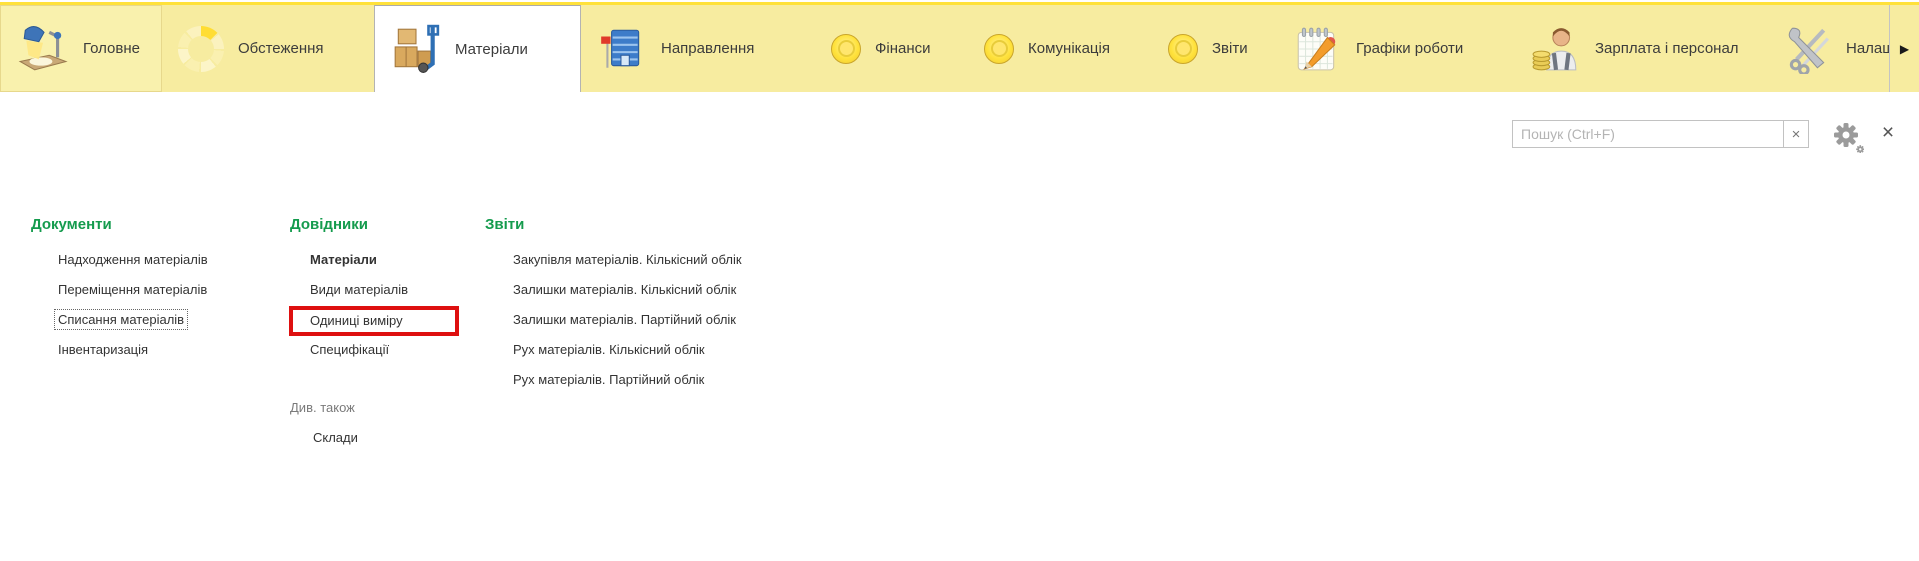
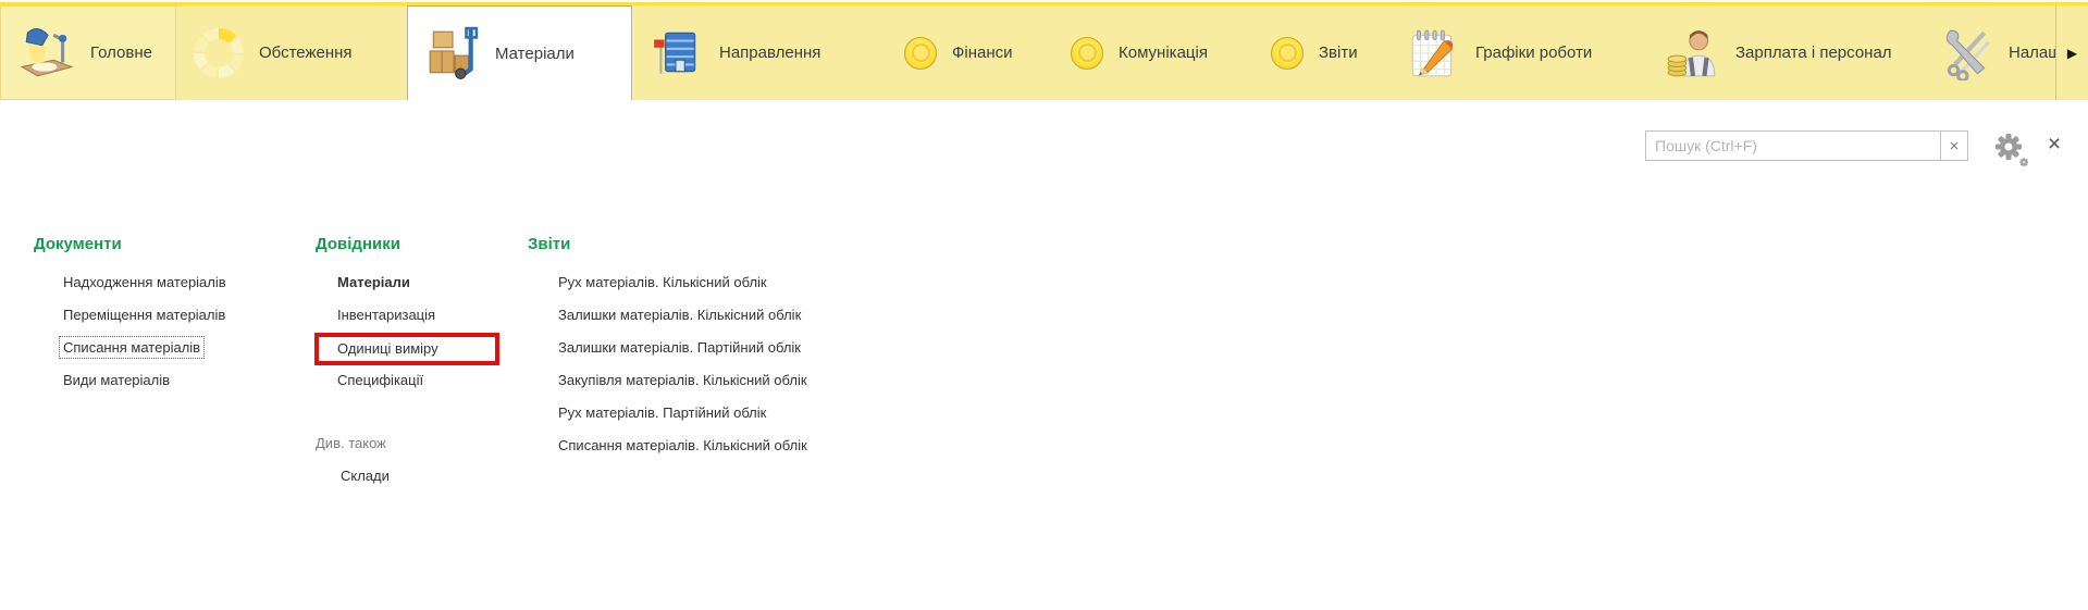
  Головне
  Обстеження
  Матеріали
  Направлення
  Фінанси
  Комунікація
  Звіти
  Графіки роботи
  Зарплата і персонал
  Налаш
  ▶
  Пошук (Ctrl+F)
  ×
  ×
  Документи
  Надходження матеріалів
  Переміщення матеріалів
  Списання матеріалів
- Інвентаризація
+ Види матеріалів
  Довідники
  Матеріали
- Види матеріалів
+ Інвентаризація
  Одиниці виміру
  Специфікації
  Див. також
  Склади
  Звіти
- Закупівля матеріалів. Кількісний облік
+ Рух матеріалів. Кількісний облік
  Залишки матеріалів. Кількісний облік
  Залишки матеріалів. Партійний облік
- Рух матеріалів. Кількісний облік
+ Закупівля матеріалів. Кількісний облік
  Рух матеріалів. Партійний облік
+ Списання матеріалів. Кількісний облік
